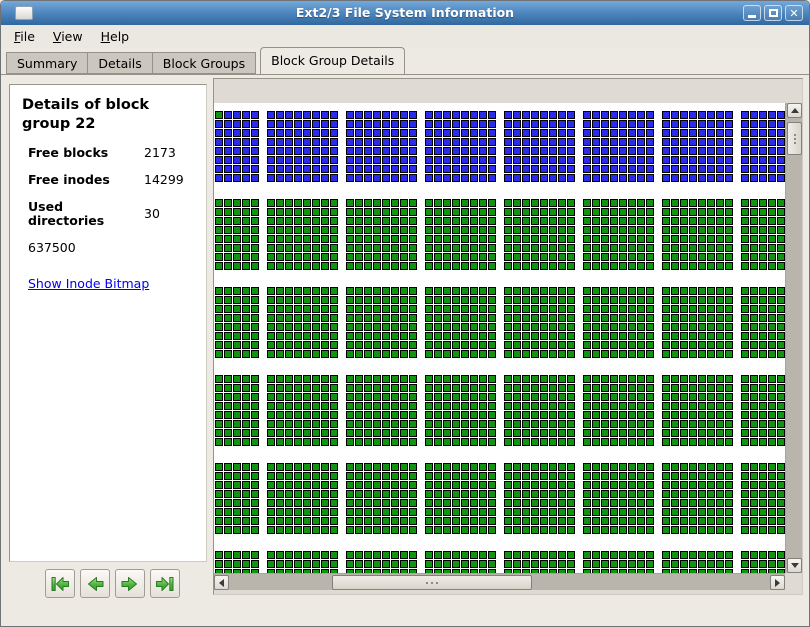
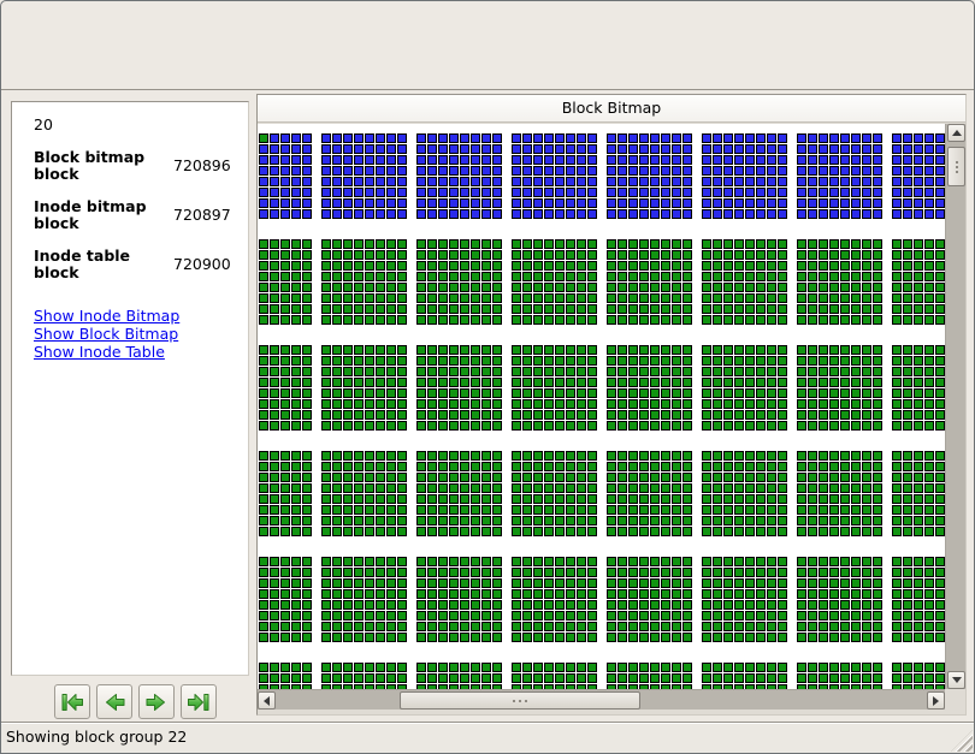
- Ext2/3 File System Information
- ✕
- File
- View
- Help
- Summary
- Details
- Block Groups
- Block Group Details
- Details of block group 22
- Free blocks
- 2173
- Free inodes
- 14299
- Used directories
- 30
+ 20
+ Block bitmap block
+ 720896
+ Inode bitmap block
+ 720897
+ Inode table block
- 637500
+ 720900
  Show Inode Bitmap
+ Show Block Bitmap
+ Show Inode Table
+ Block Bitmap
+ Showing block group 22
